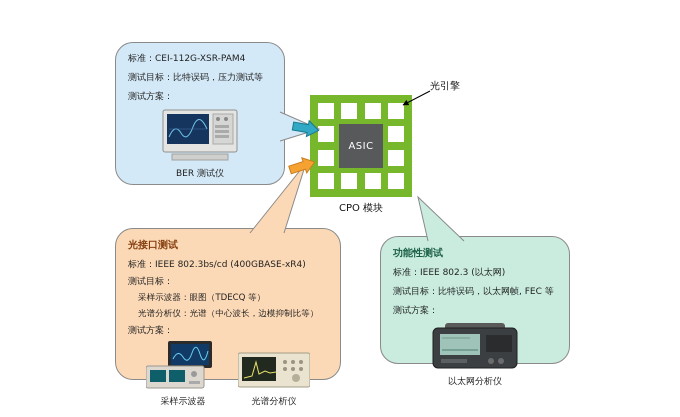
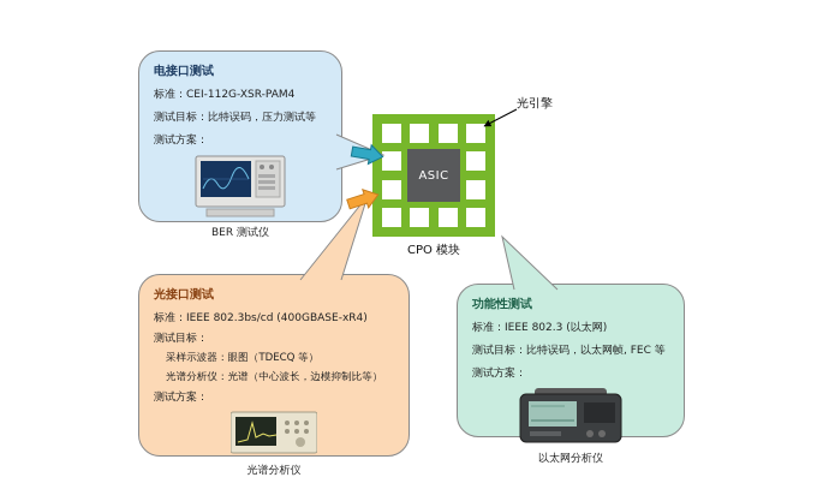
+ 电接口测试
  标准：CEI-112G-XSR-PAM4
  测试目标：比特误码，压力测试等
  测试方案：
  BER 测试仪
  光接口测试
  标准：IEEE 802.3bs/cd (400GBASE-xR4)
  测试目标：
  采样示波器：眼图（TDECQ 等）
  光谱分析仪：光谱（中心波长，边模抑制比等）
  测试方案：
- 采样示波器
  光谱分析仪
  功能性测试
  标准：IEEE 802.3 (以太网)
  测试目标：比特误码，以太网帧, FEC 等
  测试方案：
  以太网分析仪
  ASIC
  CPO 模块
  光引擎
